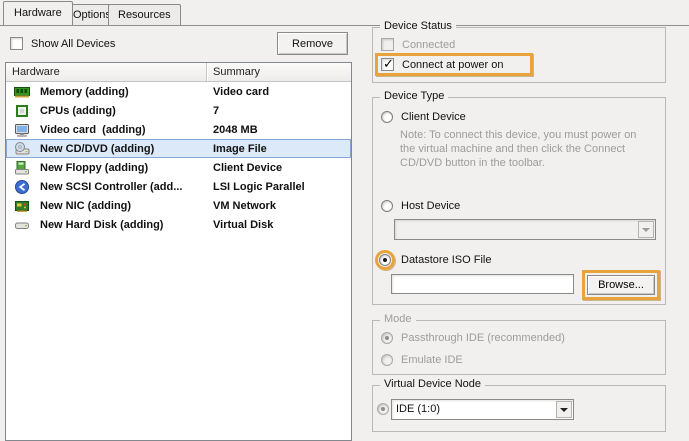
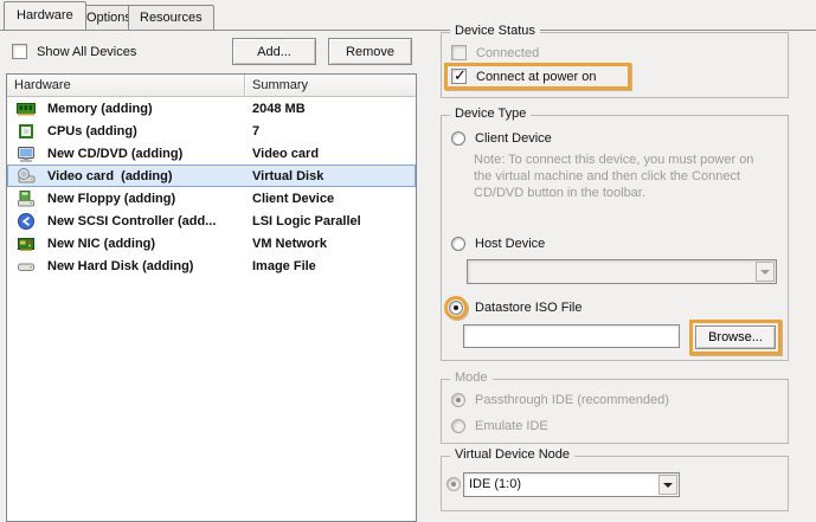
  Hardware
  Option
  Resources
  Show All Devices
+ Add...
  Remove
  Hardware
  Summary
  Memory (adding)
- Video card
+ 2048 MB
  CPUs (adding)
  7
- Video card (adding)
+ New CD/DVD (adding)
- 2048 MB
+ Video card
- New CD/DVD (adding)
+ Video card (adding)
- Image File
+ Virtual Disk
  New Floppy (adding)
  Client Device
  New SCSI Controller (add...
  LSI Logic Parallel
  New NIC (adding)
  VM Network
  New Hard Disk (adding)
- Virtual Disk
+ Image File
  Device Status
  Connected
  Connect at power on
  Device Type
  Client Device
  Note: To connect this device, you must power on the virtual machine and then click the Connect CD/DVD button in the toolbar.
  Host Device
  Datastore ISO File
  Browse...
  Mode
  Passthrough IDE (recommended)
  Emulate IDE
  Virtual Device Node
  IDE (1:0)
